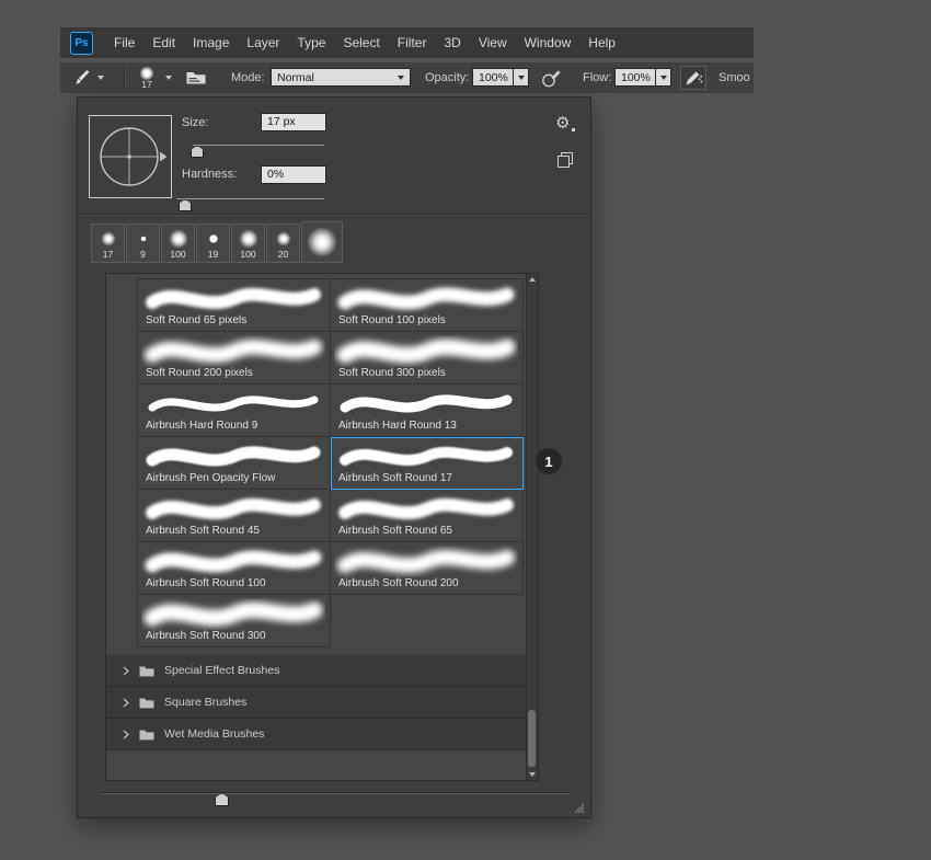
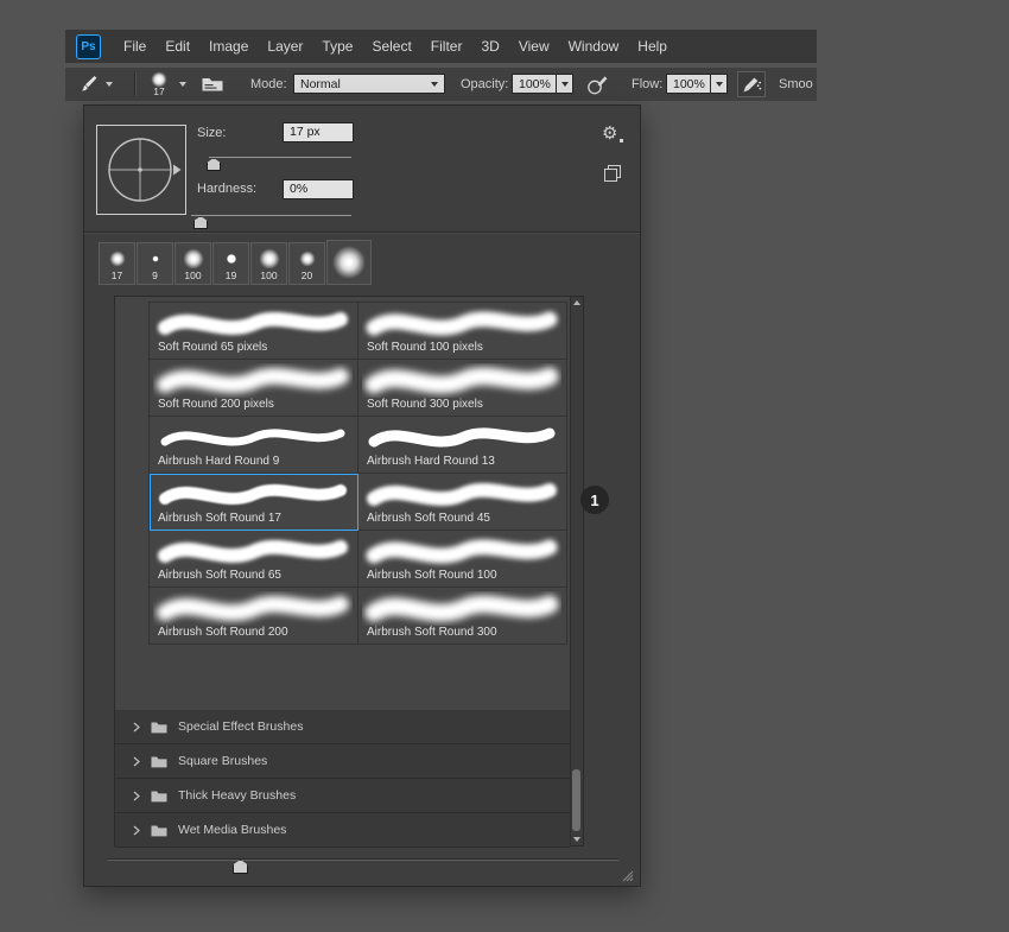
  Ps
  File
  Edit
  Image
  Layer
  Type
  Select
  Filter
  3D
  View
  Window
  Help
  17
  Mode:
  Normal
  Opacity:
  100%
  Flow:
  100%
  Smoo
  Size:
  17 px
  Hardness:
  0%
  ⚙
  17
  9
  100
  19
  100
  20
  Soft Round 65 pixels
  Soft Round 100 pixels
  Soft Round 200 pixels
  Soft Round 300 pixels
  Airbrush Hard Round 9
  Airbrush Hard Round 13
- Airbrush Pen Opacity Flow
  Airbrush Soft Round 17
  Airbrush Soft Round 45
  Airbrush Soft Round 65
  Airbrush Soft Round 100
  Airbrush Soft Round 200
  Airbrush Soft Round 300
  Special Effect Brushes
  Square Brushes
+ Thick Heavy Brushes
  Wet Media Brushes
  1
